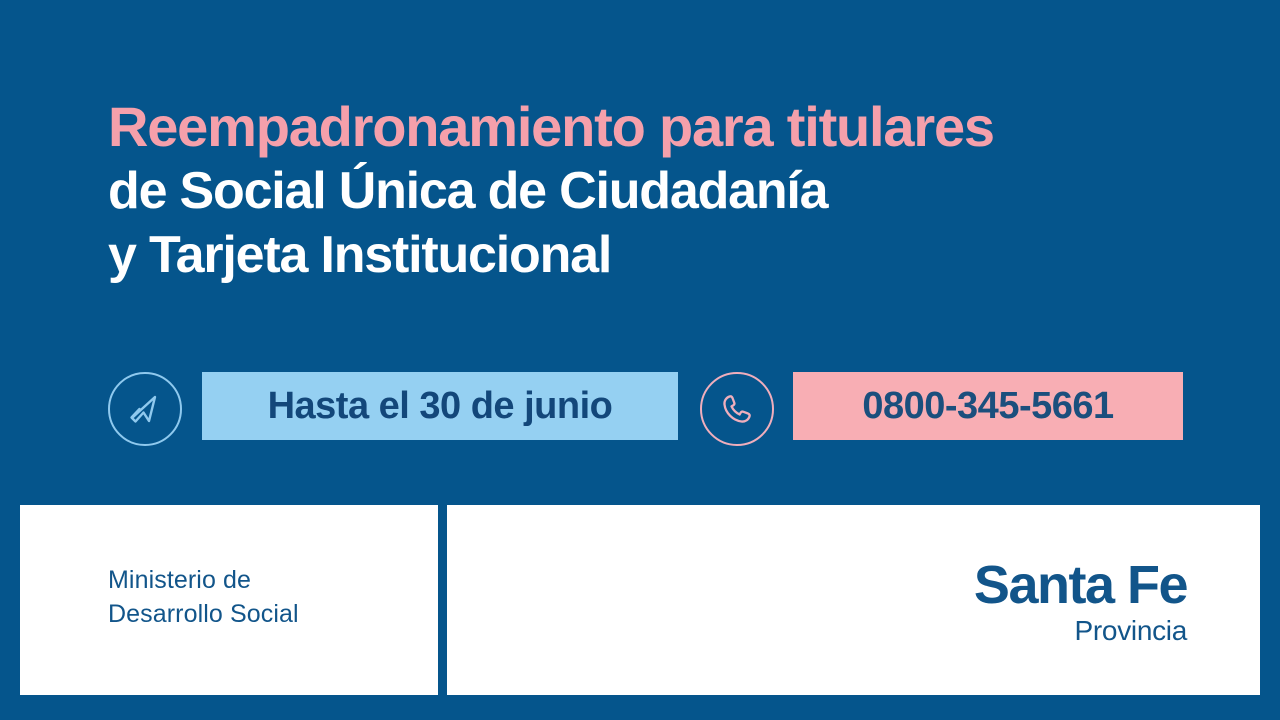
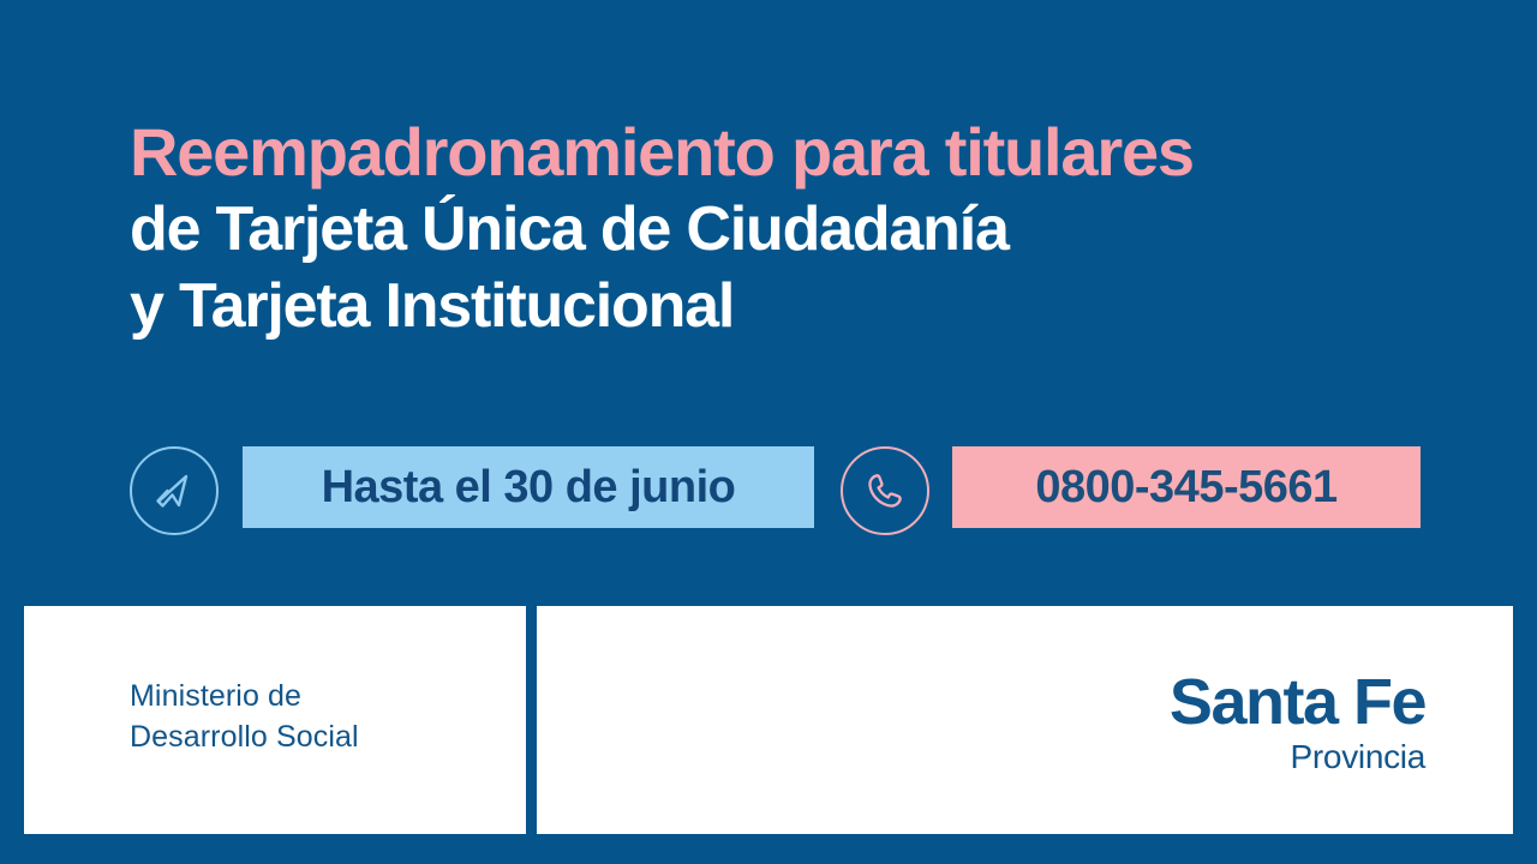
  Reempadronamiento para titulares
- de Social Única de Ciudadanía
+ de Tarjeta Única de Ciudadanía
  y Tarjeta Institucional
  Hasta el 30 de junio
  0800-345-5661
  Ministerio de
  Desarrollo Social
  Santa Fe
  Provincia
